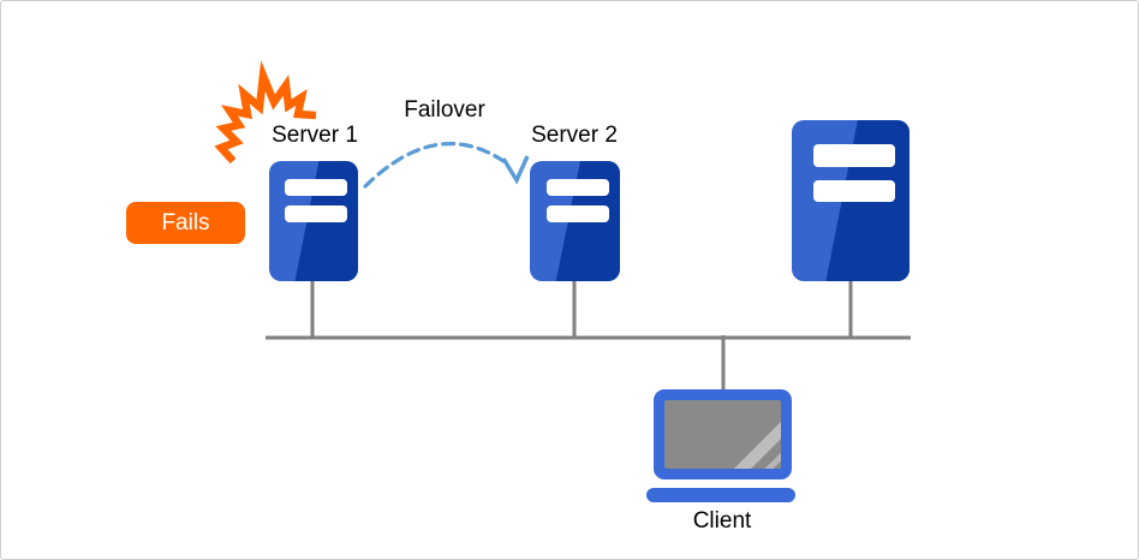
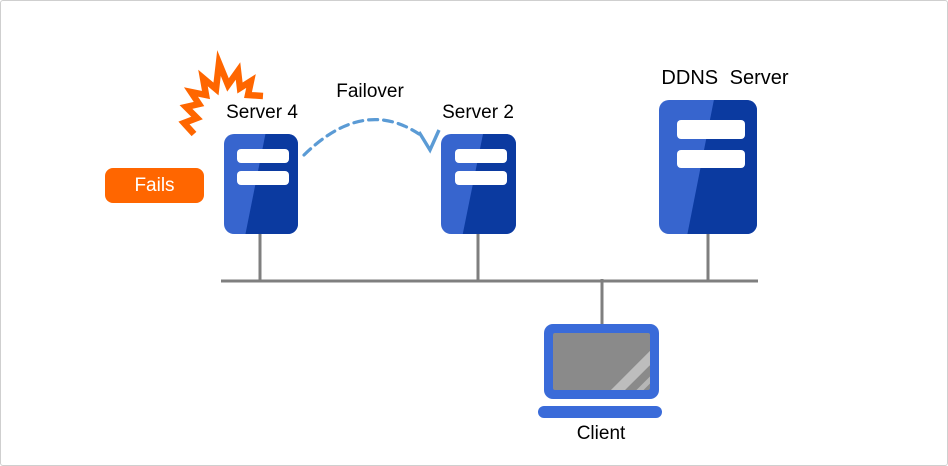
  Fails
- Server 1
+ Server 4
  Failover
  Server 2
+ DDNS Server
  Client
